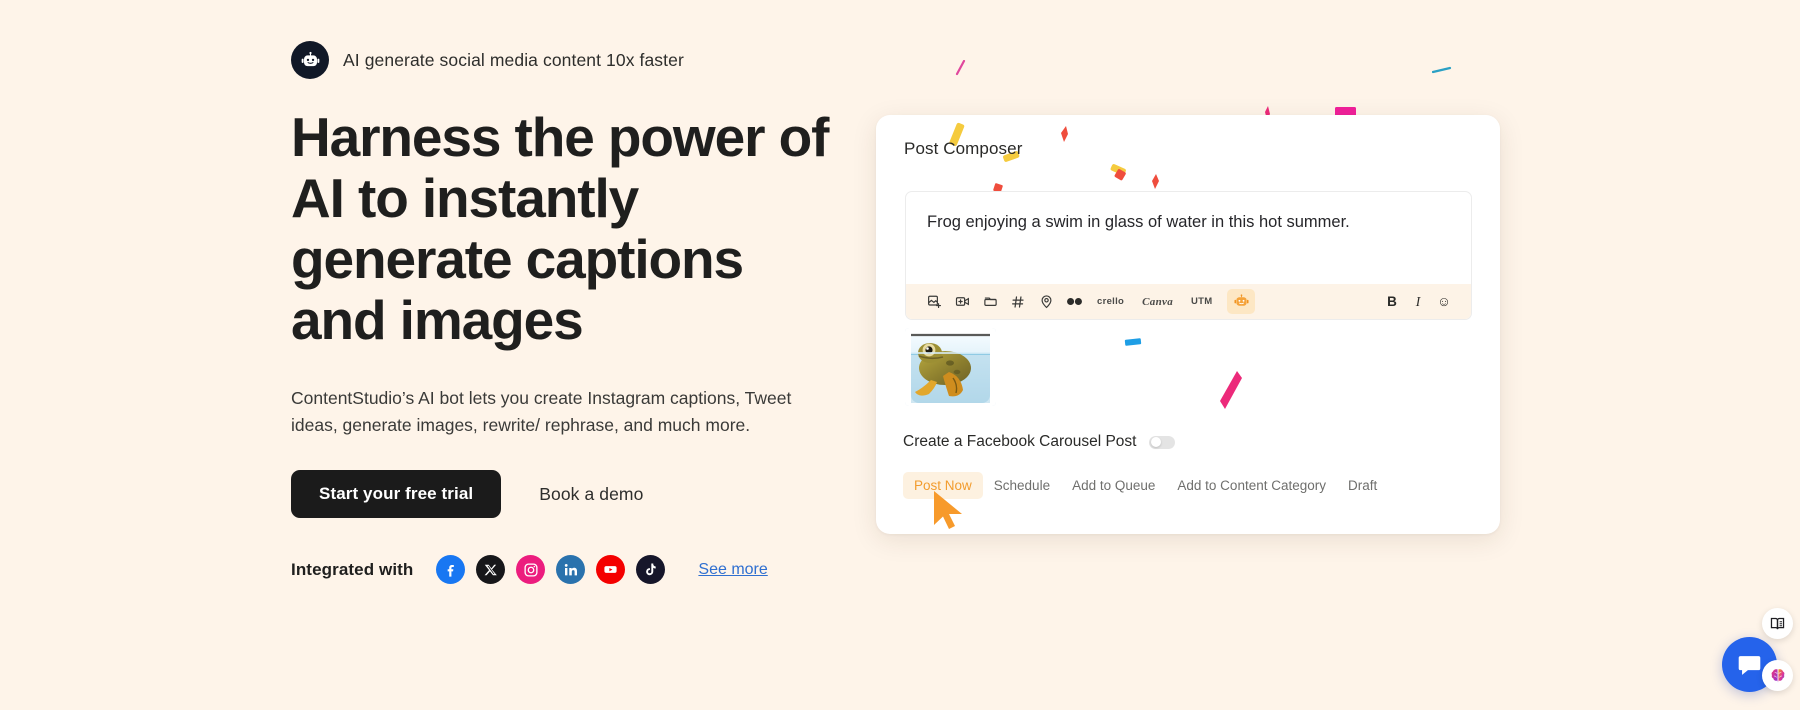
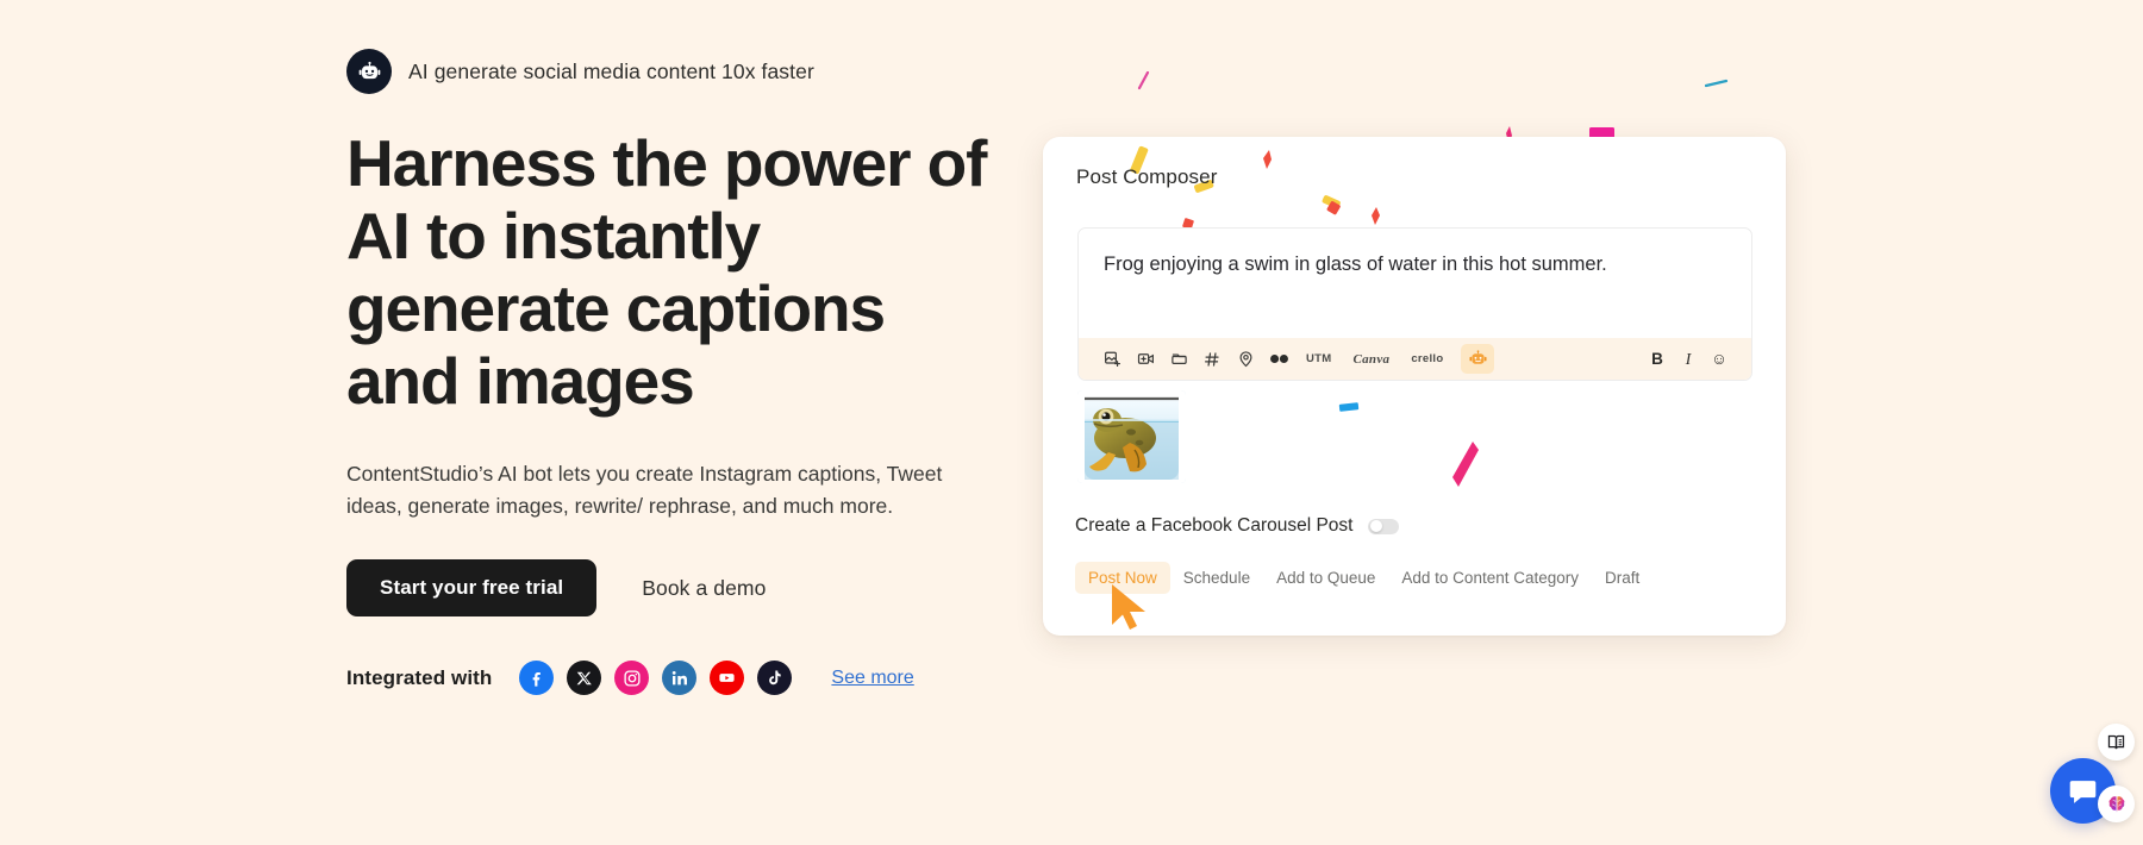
  AI generate social media content 10x faster
  Harness the power of AI to instantly generate captions and images
  ContentStudio’s AI bot lets you create Instagram captions, Tweet ideas, generate images, rewrite/ rephrase, and much more.
  Start your free trial
  Book a demo
  Integrated with
  See more
  Post Composer
  Frog enjoying a swim in glass of water in this hot summer.
- crello
+ UTM
  Canva
- UTM
+ crello
  B
  I
  ☺
  Create a Facebook Carousel Post
  Post Now
  Schedule
  Add to Queue
  Add to Content Category
  Draft
